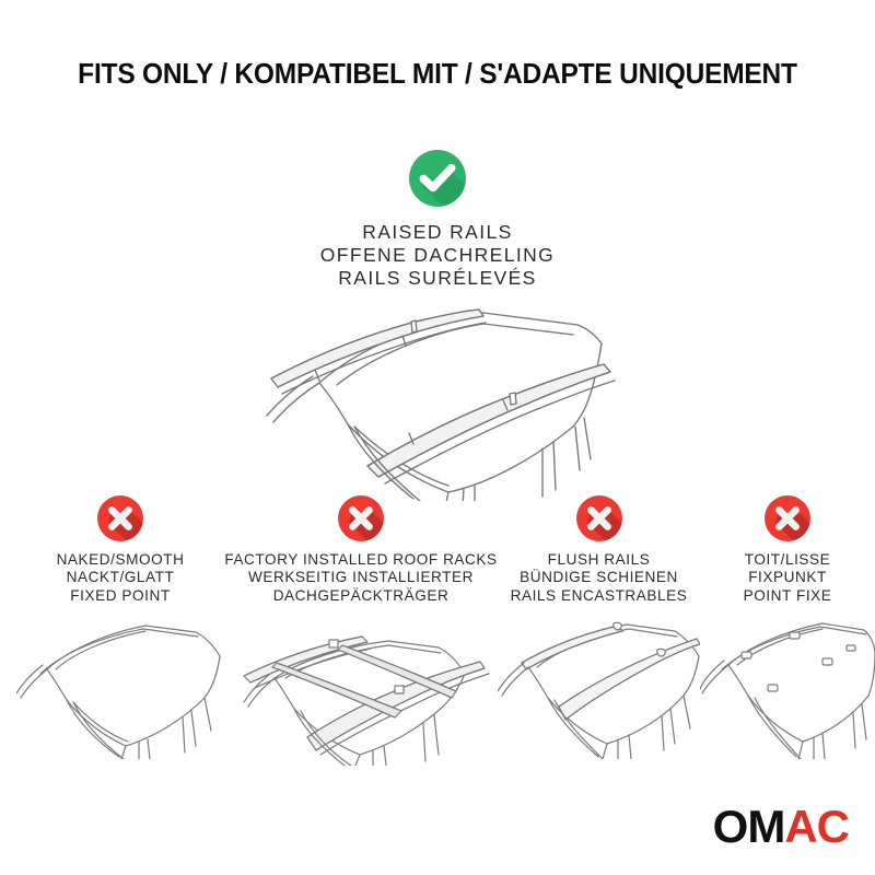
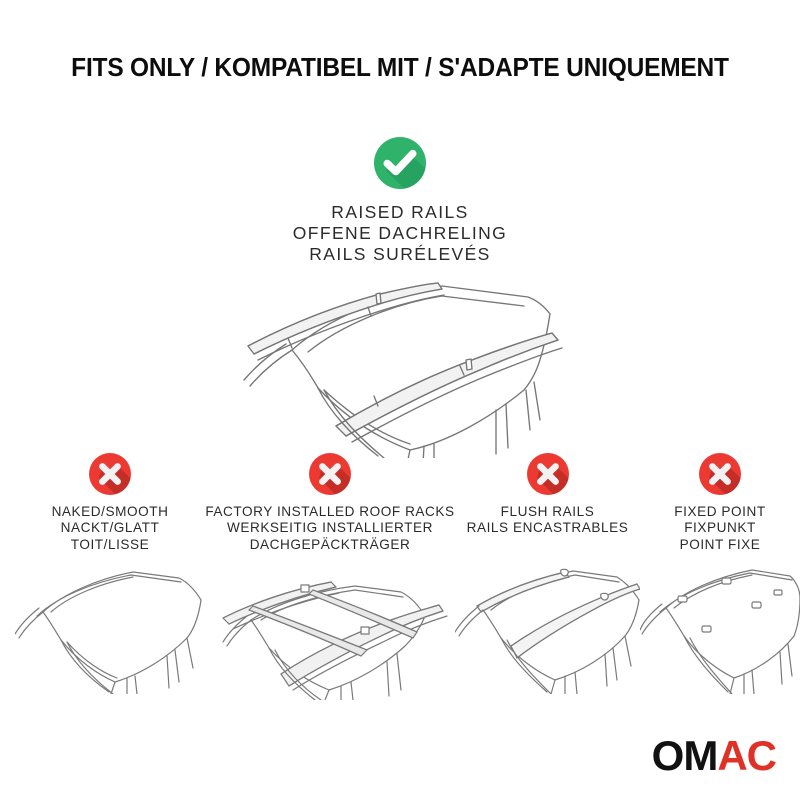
  FITS ONLY / KOMPATIBEL MIT / S'ADAPTE UNIQUEMENT
  RAISED RAILS
  OFFENE DACHRELING
  RAILS SURÉLEVÉS
  NAKED/SMOOTH
  NACKT/GLATT
- FIXED POINT
+ TOIT/LISSE
  FACTORY INSTALLED ROOF RACKS
  WERKSEITIG INSTALLIERTER
  DACHGEPÄCKTRÄGER
  FLUSH RAILS
- BÜNDIGE SCHIENEN
  RAILS ENCASTRABLES
- TOIT/LISSE
+ FIXED POINT
  FIXPUNKT
  POINT FIXE
  OM
  AC
